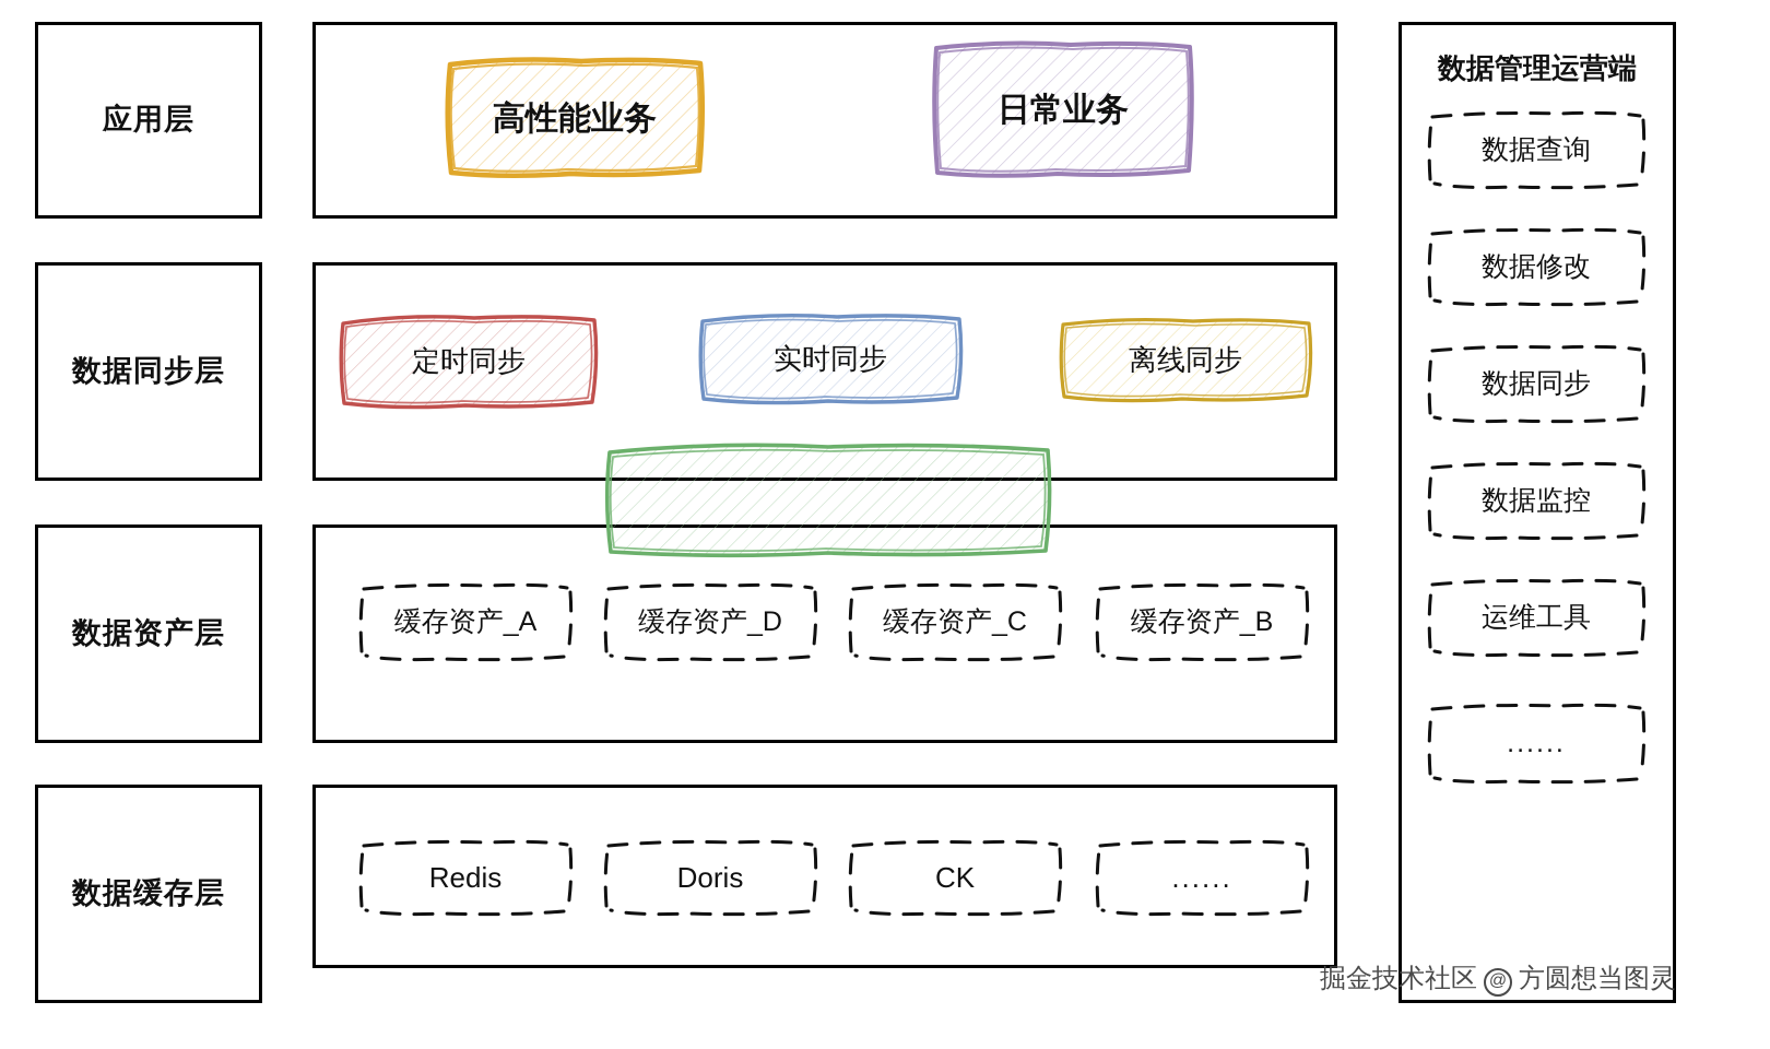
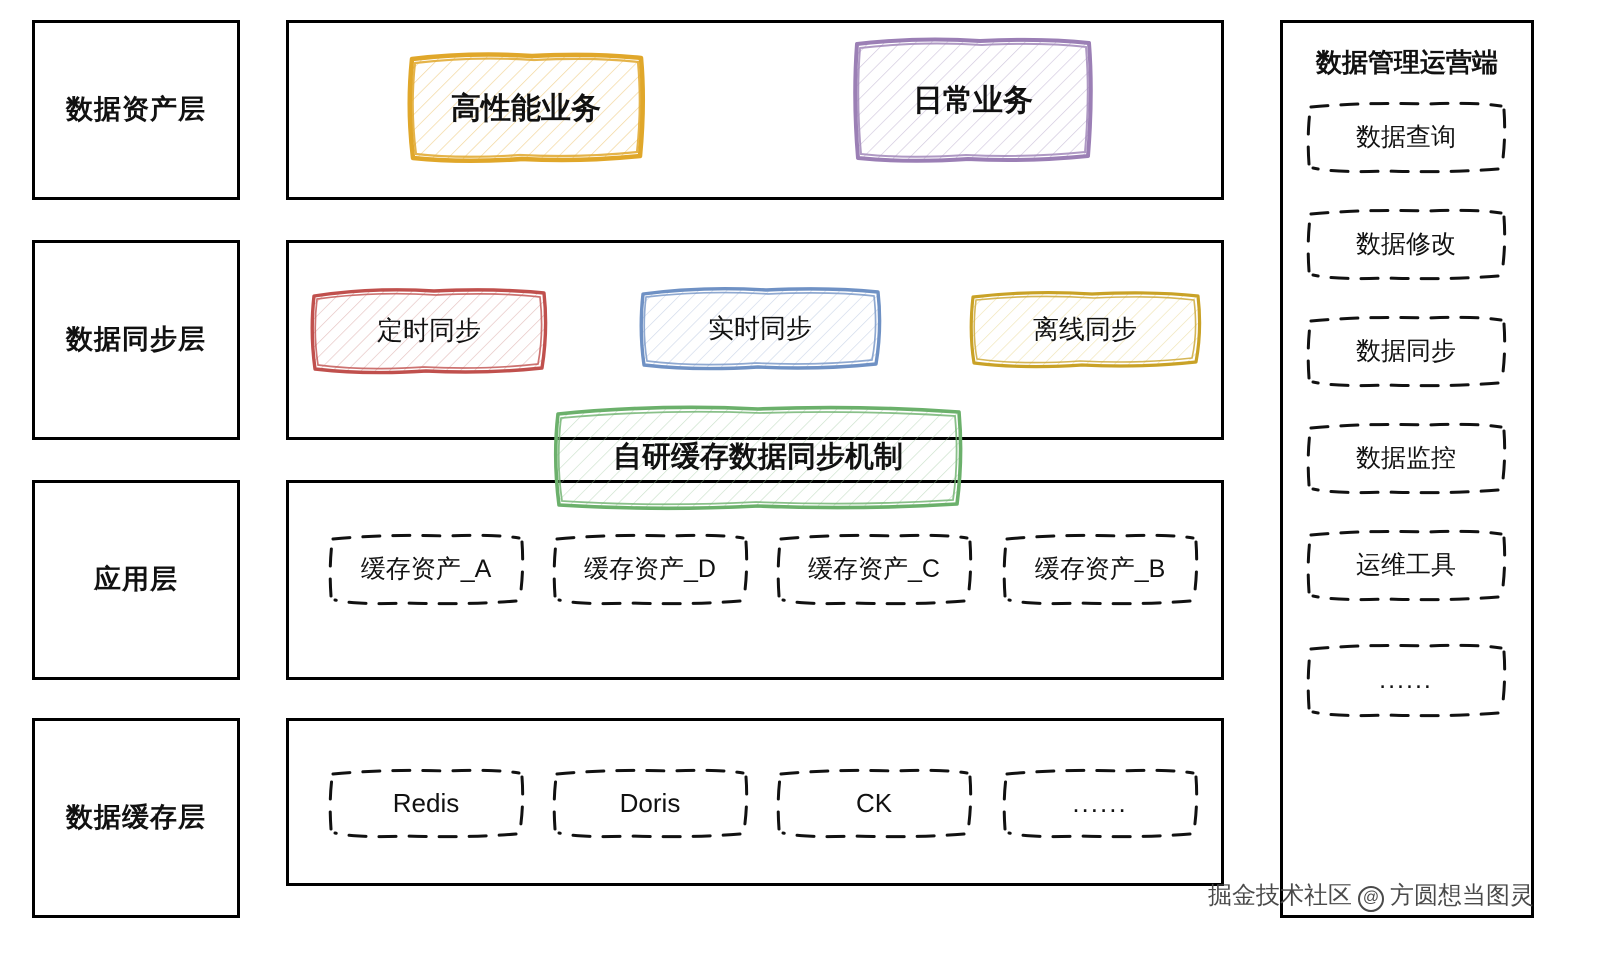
- 应用层
+ 数据资产层
  数据同步层
- 数据资产层
+ 应用层
  数据缓存层
  高性能业务
  日常业务
  定时同步
  实时同步
  离线同步
+ 自研缓存数据同步机制
  缓存资产_A
  缓存资产_D
  缓存资产_C
  缓存资产_B
  Redis
  Doris
  CK
  ......
  数据管理运营端
  数据查询
  数据修改
  数据同步
  数据监控
  运维工具
  ......
  掘金技术社区 @ 方圆想当图灵
